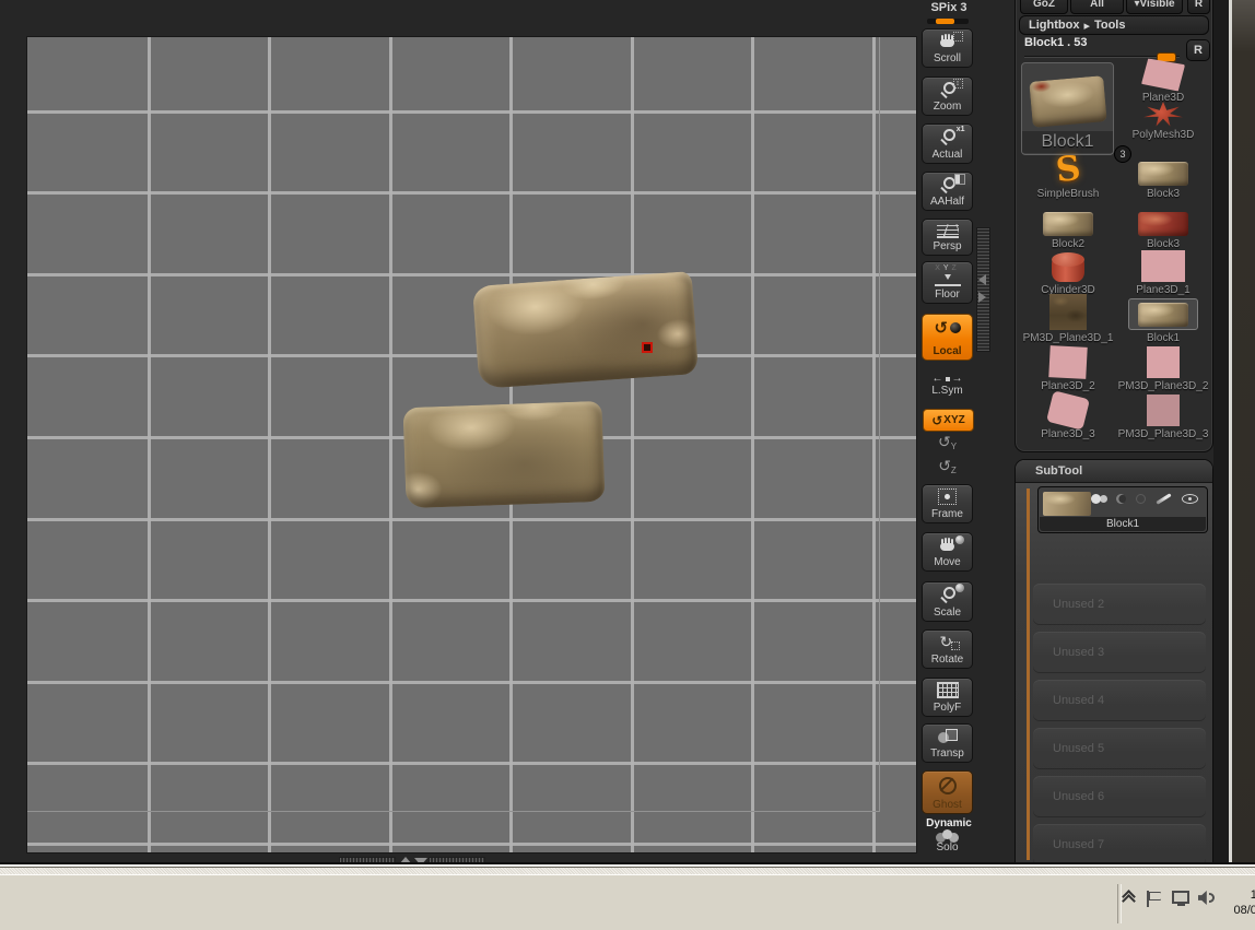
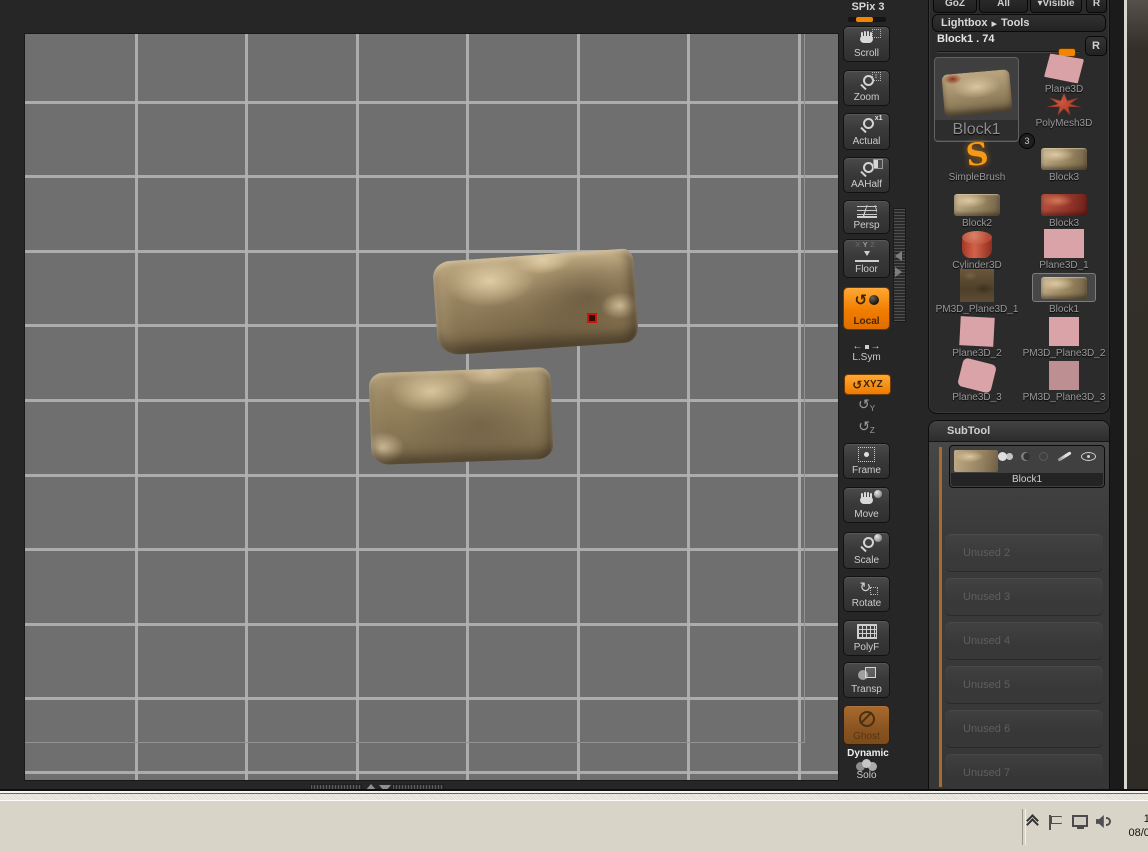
  SPix 3
  Scroll
  Zoom
  Actual
  AAHalf
  Persp
  Floor
  Local
  L.Sym
  XYZ
  Y
  Z
  Frame
  Move
  Scale
  Rotate
  PolyF
  Transp
  Ghost
  Dynamic
  Solo
  GoZ
  All
  ▾
  Visible
  R
  Lightbox
  ▸
  Tools
- Block1 . 53
+ Block1 . 74
  R
  Block1
  Plane3D
  PolyMesh3D
  SimpleBrush
  3
  Block3
  Block2
  Block3
  Cylinder3D
  Plane3D_1
  PM3D_Plane3D_1
  Block1
  Plane3D_2
  PM3D_Plane3D_2
  Plane3D_3
  PM3D_Plane3D_3
  SubTool
  Block1
  Unused 2
  Unused 3
  Unused 4
  Unused 5
  Unused 6
  Unused 7
  08/0
